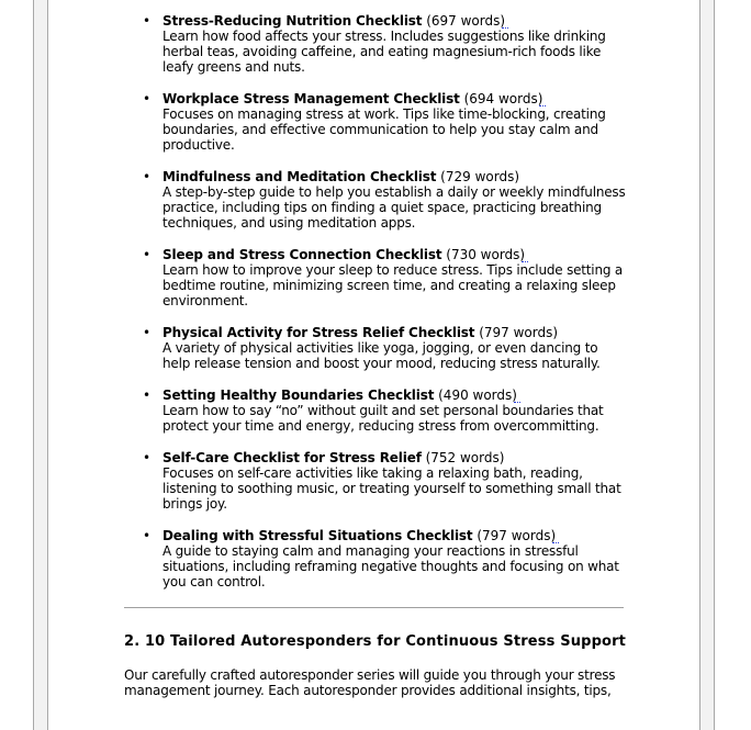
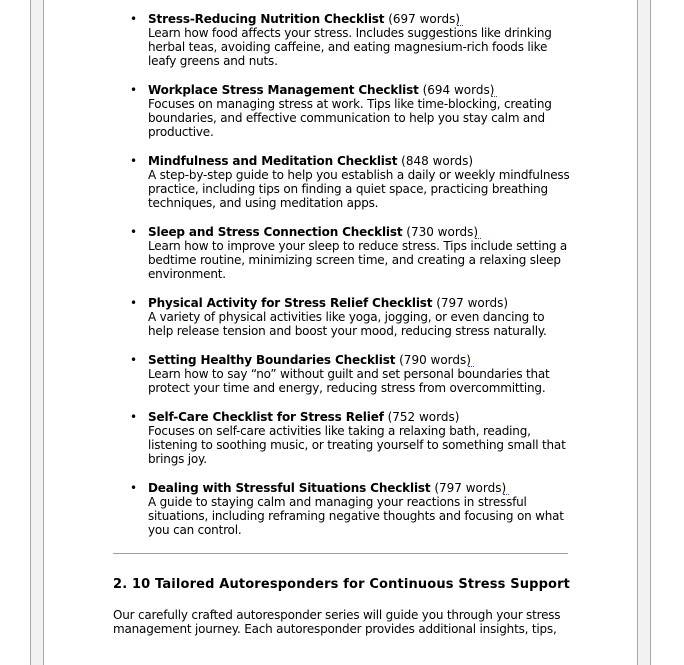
  •
  Stress-Reducing Nutrition Checklist (697 words)
  Learn how food affects your stress. Includes suggestions like drinking herbal teas, avoiding caffeine, and eating magnesium-rich foods like leafy greens and nuts.
  •
  Workplace Stress Management Checklist (694 words)
  Focuses on managing stress at work. Tips like time-blocking, creating boundaries, and effective communication to help you stay calm and productive.
  •
- Mindfulness and Meditation Checklist (729 words)
+ Mindfulness and Meditation Checklist (848 words)
  A step-by-step guide to help you establish a daily or weekly mindfulness practice, including tips on finding a quiet space, practicing breathing techniques, and using meditation apps.
  •
  Sleep and Stress Connection Checklist (730 words)
  Learn how to improve your sleep to reduce stress. Tips include setting a bedtime routine, minimizing screen time, and creating a relaxing sleep environment.
  •
  Physical Activity for Stress Relief Checklist (797 words)
  A variety of physical activities like yoga, jogging, or even dancing to help release tension and boost your mood, reducing stress naturally.
  •
- Setting Healthy Boundaries Checklist (490 words)
+ Setting Healthy Boundaries Checklist (790 words)
  Learn how to say “no” without guilt and set personal boundaries that protect your time and energy, reducing stress from overcommitting.
  •
  Self-Care Checklist for Stress Relief (752 words)
  Focuses on self-care activities like taking a relaxing bath, reading, listening to soothing music, or treating yourself to something small that brings joy.
  •
  Dealing with Stressful Situations Checklist (797 words)
  A guide to staying calm and managing your reactions in stressful situations, including reframing negative thoughts and focusing on what you can control.
  2. 10 Tailored Autoresponders for Continuous Stress Support
  Our carefully crafted autoresponder series will guide you through your stress management journey. Each autoresponder provides additional insights, tips,
